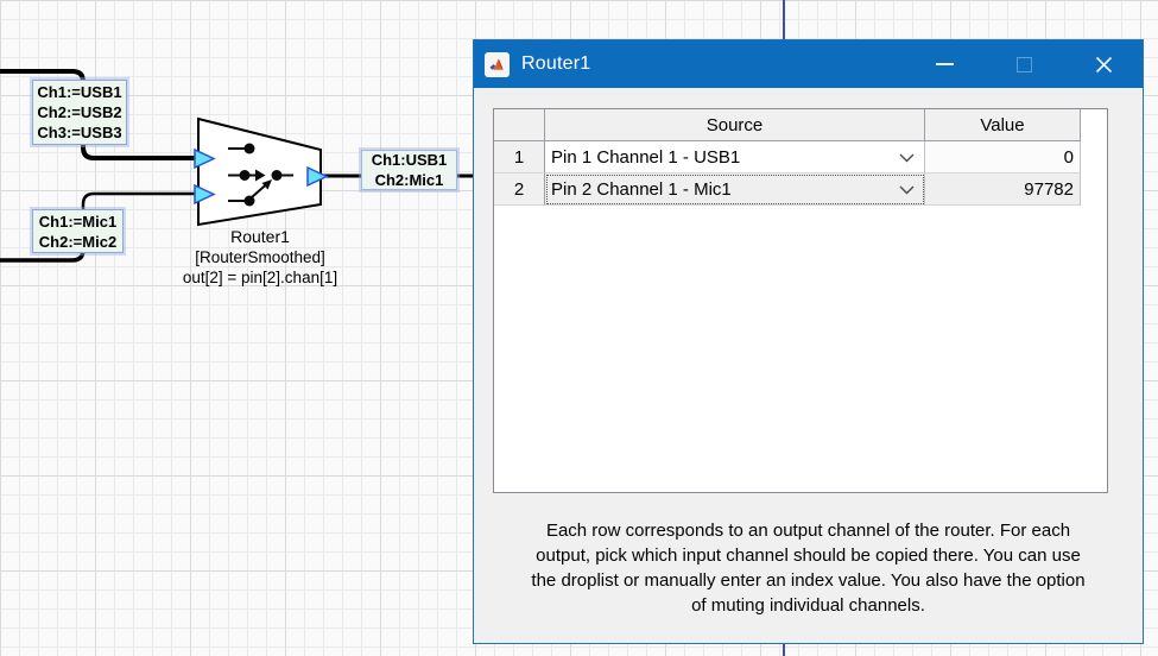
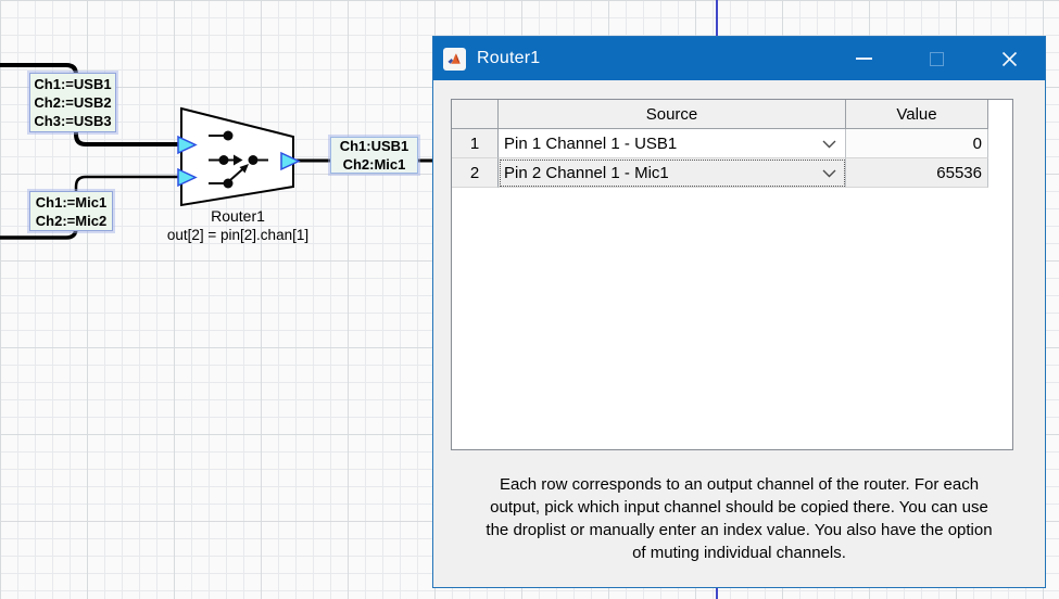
  Ch1:=USB1
  Ch2:=USB2
  Ch3:=USB3
  Ch1:=Mic1
  Ch2:=Mic2
  Ch1:USB1
  Ch2:Mic1
  Router1
- [RouterSmoothed]
  out[2] = pin[2].chan[1]
  Router1
  Source
  Value
  1
  Pin 1 Channel 1 - USB1
  0
  2
  Pin 2 Channel 1 - Mic1
- 97782
+ 65536
  Each row corresponds to an output channel of the router. For each
  output, pick which input channel should be copied there. You can use
  the droplist or manually enter an index value. You also have the option
  of muting individual channels.
